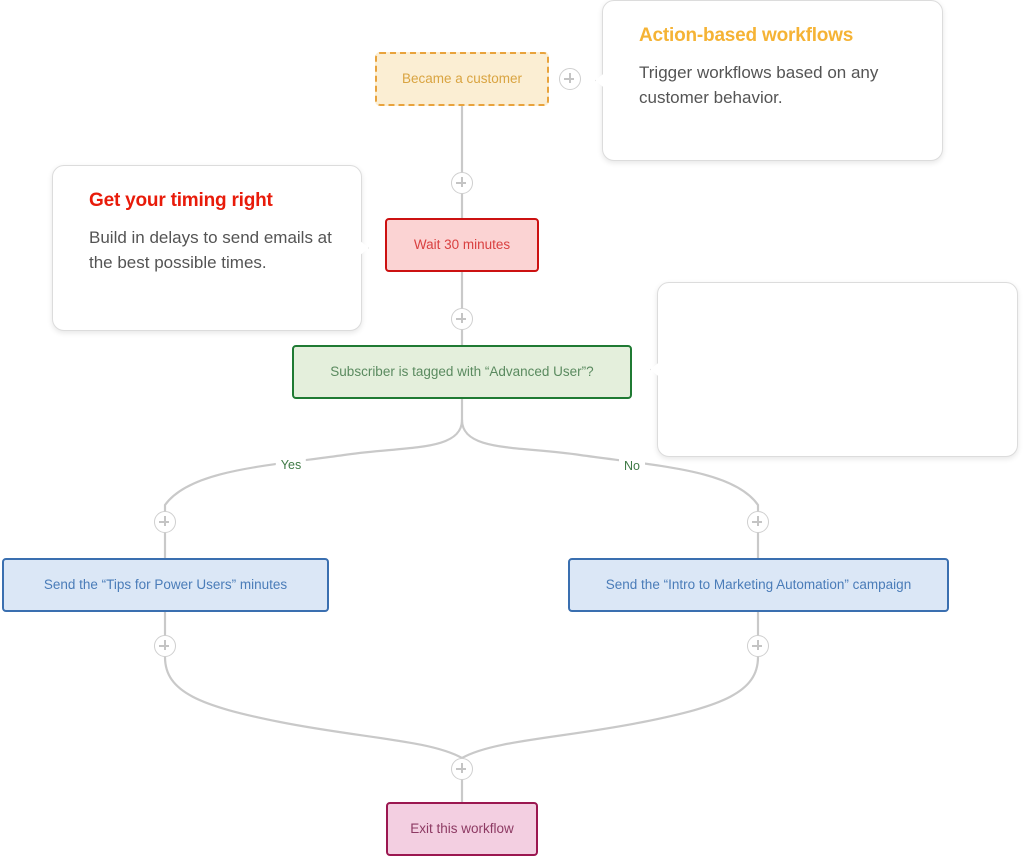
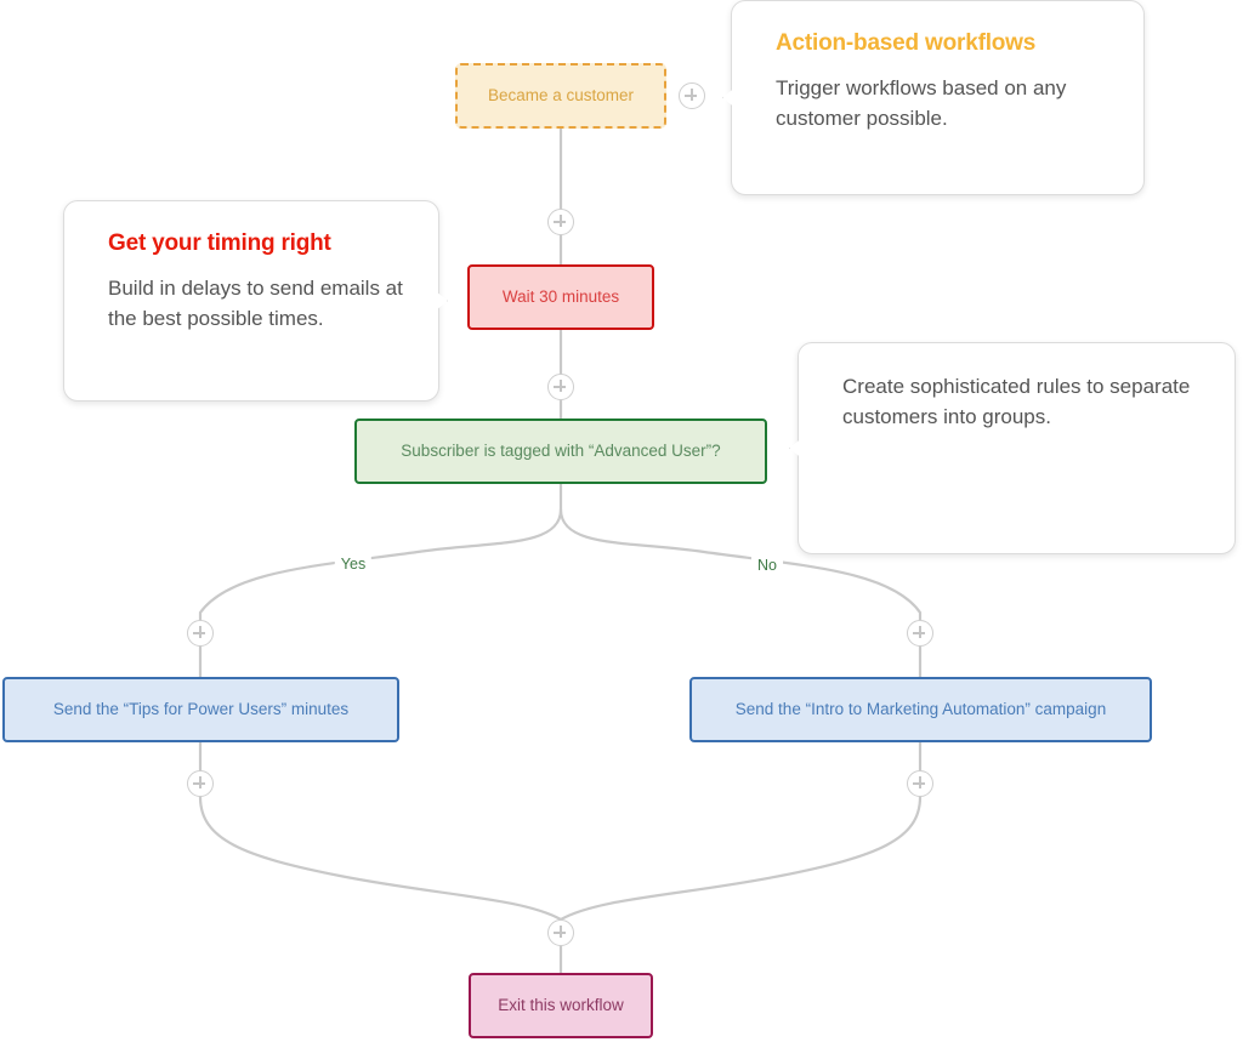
  Became a customer
  Wait 30 minutes
  Subscriber is tagged with “Advanced User”?
  Send the “Tips for Power Users” minutes
  Send the “Intro to Marketing Automation” campaign
  Exit this workflow
  Yes
  No
  Action-based workflows
- Trigger workflows based on any customer behavior.
+ Trigger workflows based on any customer possible.
  Get your timing right
  Build in delays to send emails at the best possible times.
+ Create sophisticated rules to separate customers into groups.
